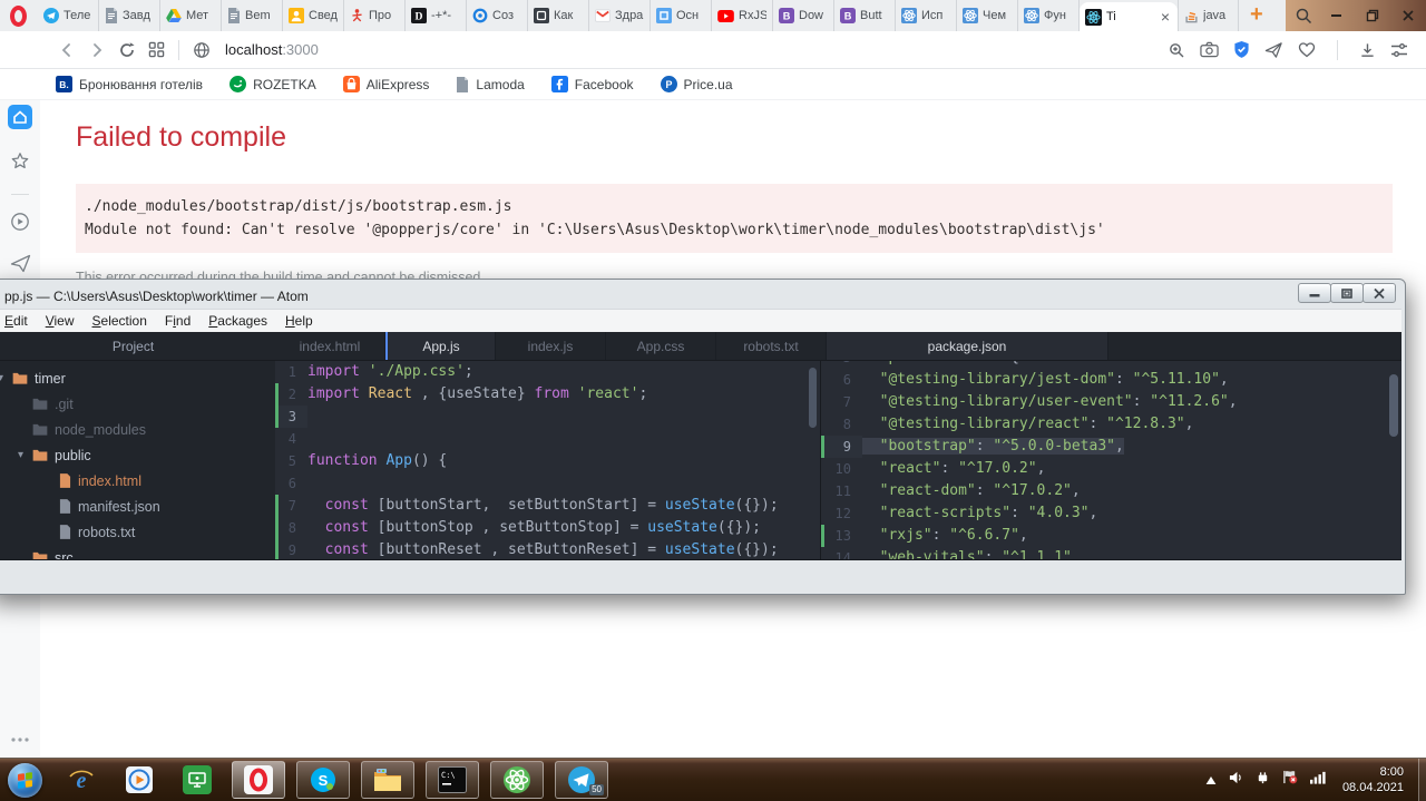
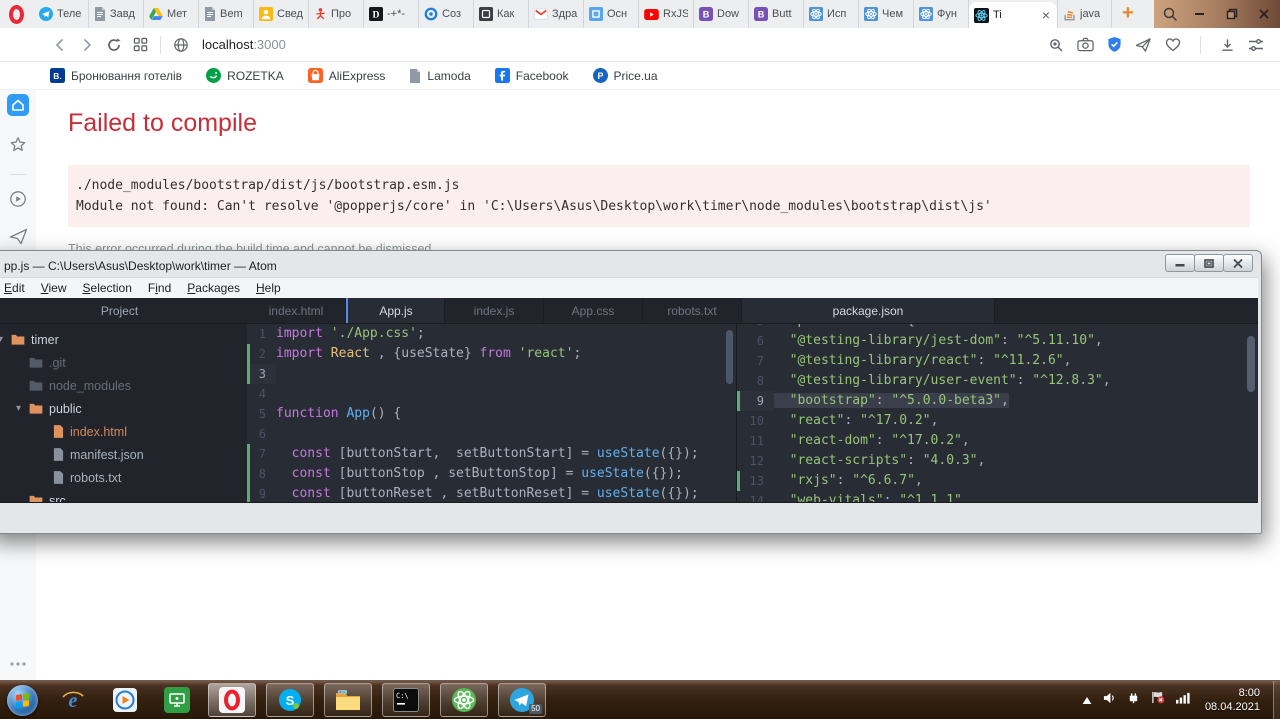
  Теле
  Завд
  Мет
  Bem
  Свед
  Про
  D
  -+*-
  Соз
  Как
  Здра
  Осн
  RxJS
  B
  Dow
  B
  Butt
  Исп
  Чем
  Фун
  Ti
  ×
  java
  +
  localhost:3000
  B.
  Бронювання готелів
  ROZETKA
  AliExpress
  Lamoda
  Facebook
  P
  Price.ua
  Failed to compile
  ./node_modules/bootstrap/dist/js/bootstrap.esm.js
  Module not found: Can't resolve '@popperjs/core' in 'C:\Users\Asus\Desktop\work\timer\node_modules\bootstrap\dist\js'
  This error occurred during the build time and cannot be dismissed.
  pp.js — C:\Users\Asus\Desktop\work\timer — Atom
  Edit
  View
  Selection
  Find
  Packages
  Help
  Project
  index.html
  App.js
  index.js
  App.css
  robots.txt
  package.json
  ▾
  timer
  .git
  node_modules
  ▾
  public
  index.html
  manifest.json
  robots.txt
  src
  1
  import './App.css';
  2
  import React , {useState} from 'react';
  3
  4
  5
  function App() {
  6
  7
  const [buttonStart, setButtonStart] = useState({});
  8
  const [buttonStop , setButtonStop] = useState({});
  9
  const [buttonReset , setButtonReset] = useState({});
  6
  "@testing-library/jest-dom": "^5.11.10",
  7
- "@testing-library/user-event": "^11.2.6",
+ "@testing-library/react": "^11.2.6",
  8
- "@testing-library/react": "^12.8.3",
+ "@testing-library/user-event": "^12.8.3",
  9
  "bootstrap": "^5.0.0-beta3",
  10
  "react": "^17.0.2",
  11
  "react-dom": "^17.0.2",
  12
  "react-scripts": "4.0.3",
  13
  "rxjs": "^6.6.7",
  14
  "web-vitals": "^1.1.1"
  e
  S
  C:\
  50
  8:00
  08.04.2021
